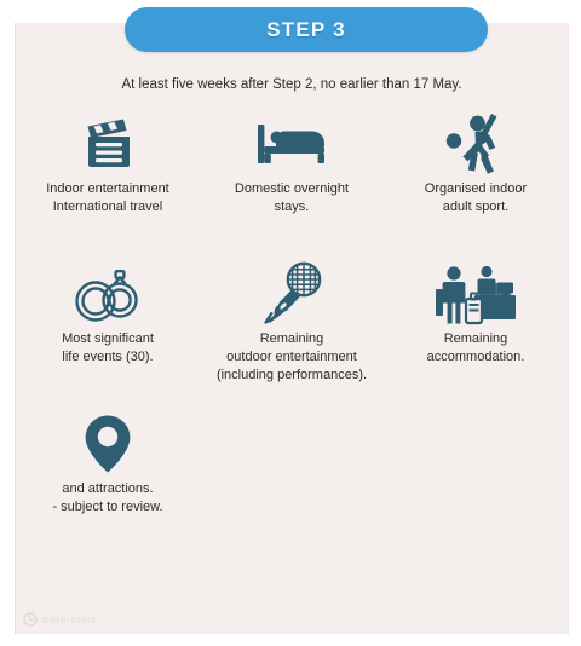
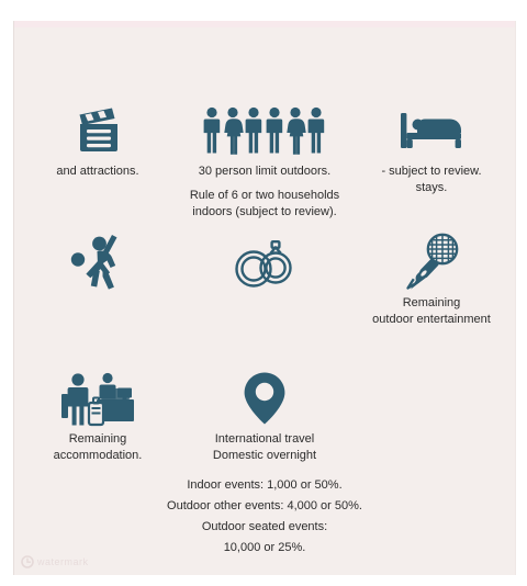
- STEP 3
- At least five weeks after Step 2, no earlier than 17 May.
- Indoor entertainment
- International travel
+ and attractions.
+ 30 person limit outdoors.
+ Rule of 6 or two households
+ indoors (subject to review).
- Domestic overnight
+ - subject to review.
  stays.
- Organised indoor
- adult sport.
- Most significant
- life events (30).
  Remaining
  outdoor entertainment
- (including performances).
  Remaining
  accommodation.
- and attractions.
+ International travel
- - subject to review.
+ Domestic overnight
+ Indoor events: 1,000 or 50%.
+ Outdoor other events: 4,000 or 50%.
+ Outdoor seated events:
+ 10,000 or 25%.
